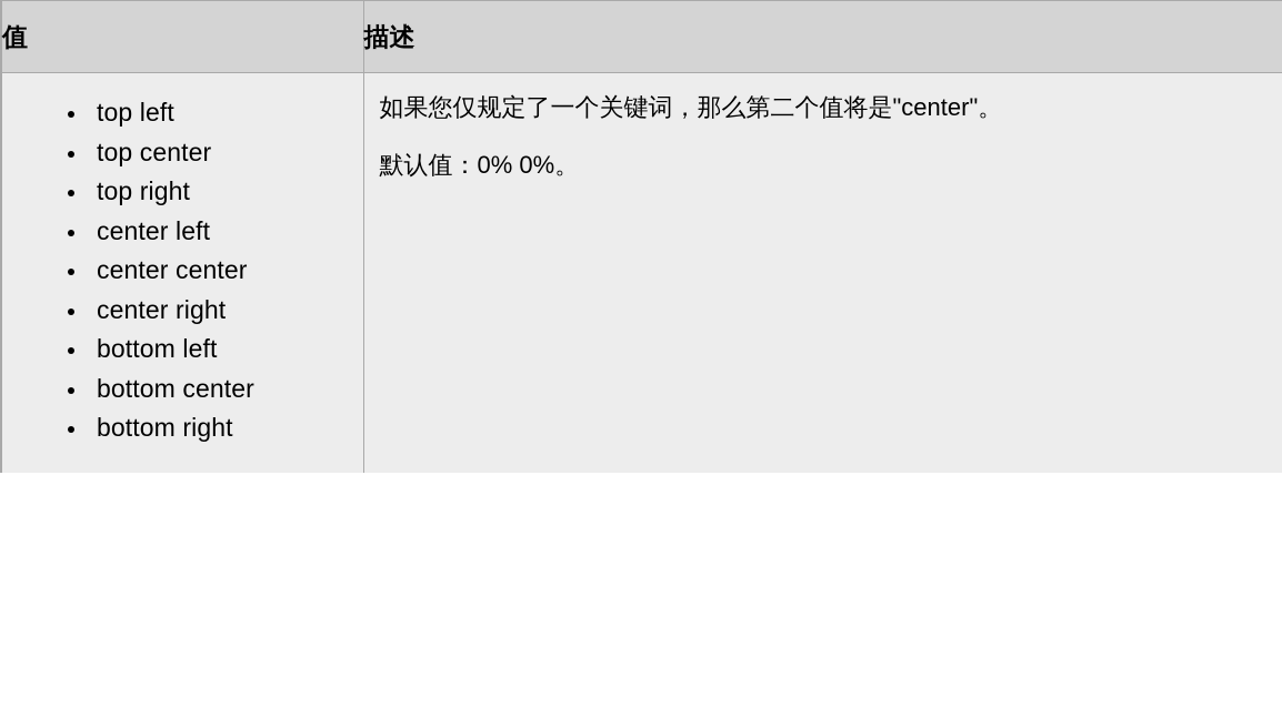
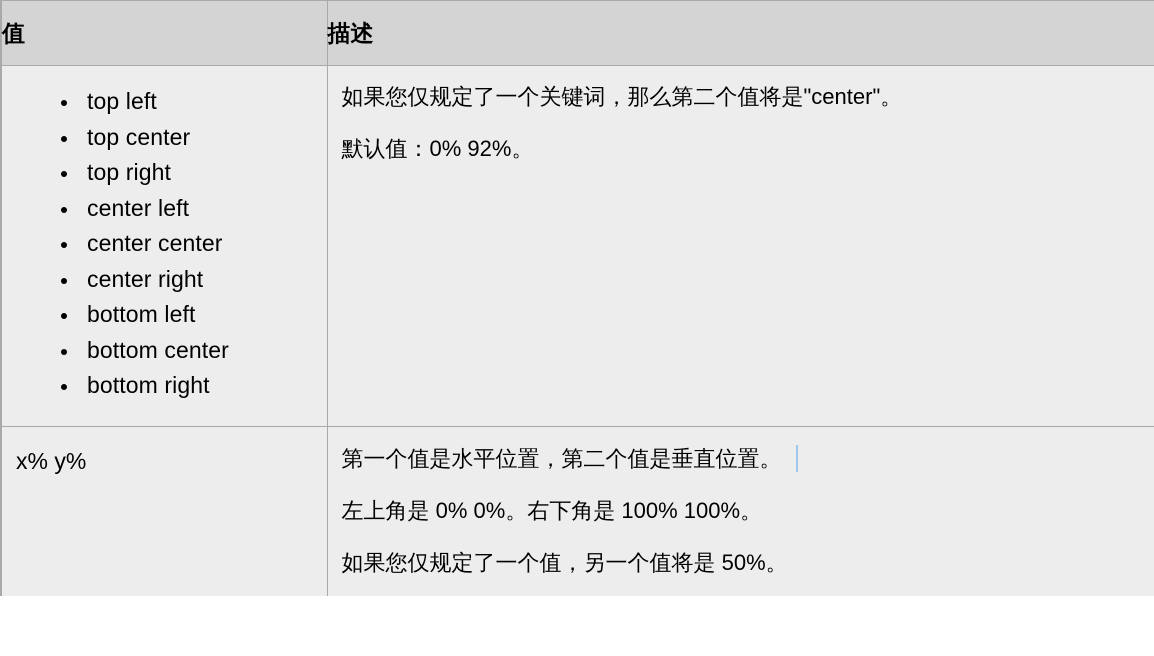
  值	描述
- top left top center top right center left center center center right bottom left bottom center bottom right	如果您仅规定了一个关键词，那么第二个值将是"center"。 默认值：0% 0%。
+ top left top center top right center left center center center right bottom left bottom center bottom right	如果您仅规定了一个关键词，那么第二个值将是"center"。 默认值：0% 92%。
+ x% y%	第一个值是水平位置，第二个值是垂直位置。 左上角是 0% 0%。右下角是 100% 100%。 如果您仅规定了一个值，另一个值将是 50%。
